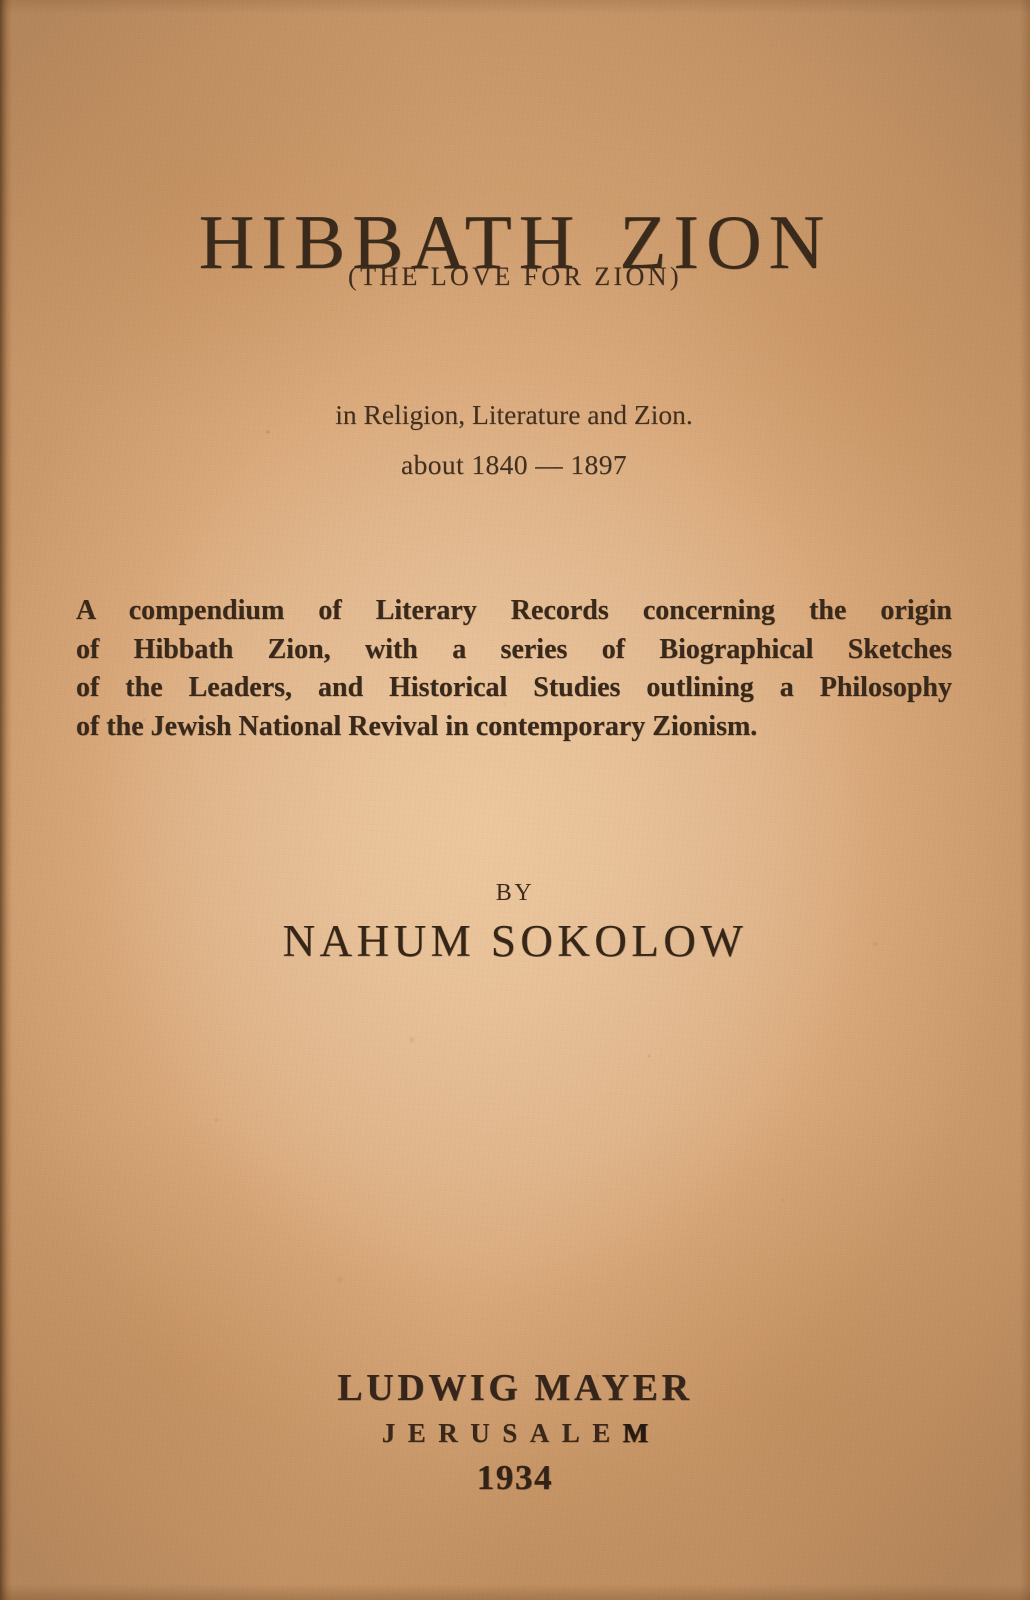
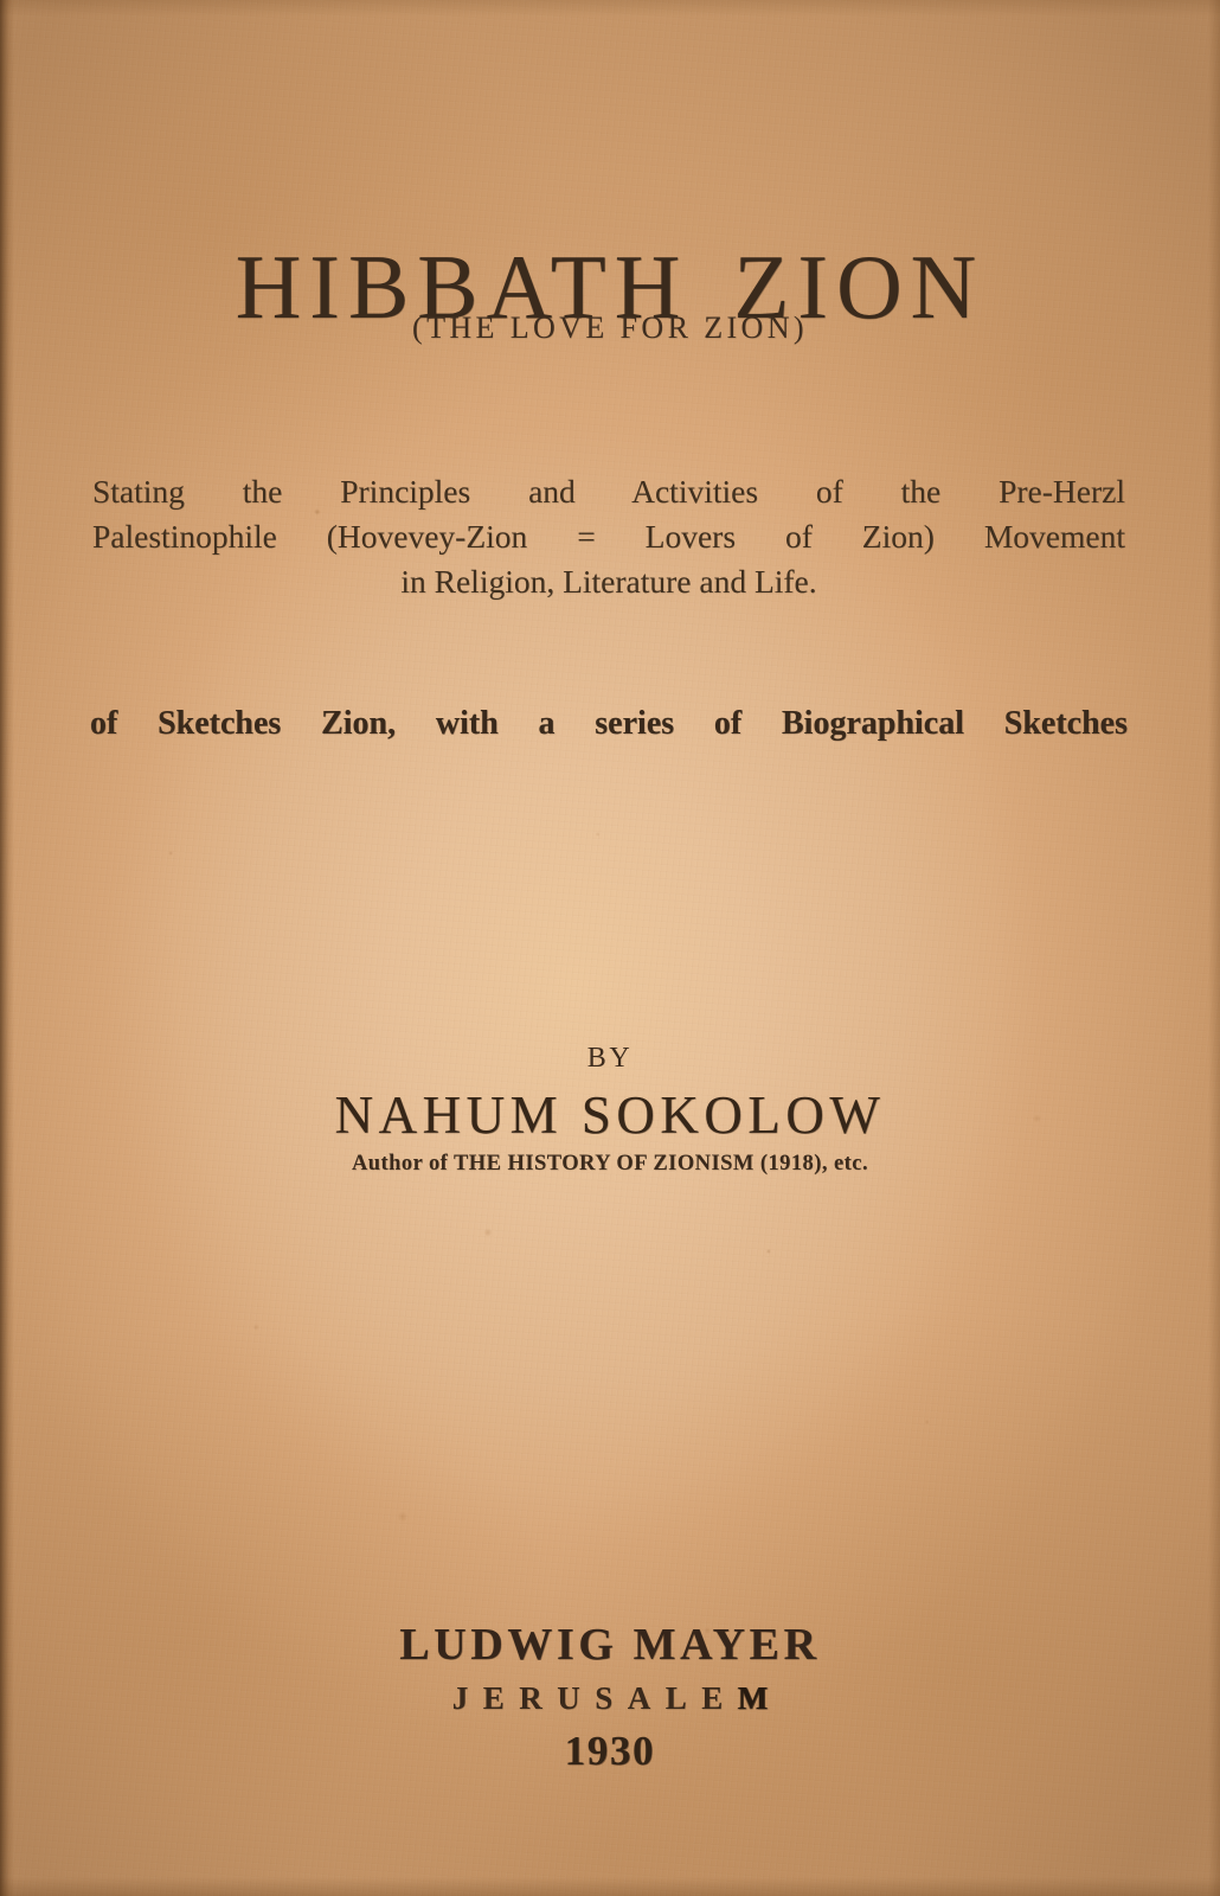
  HIBBATH ZION
  (THE LOVE FOR ZION)
+ Stating the Principles and Activities of the Pre-Herzl
+ Palestinophile (Hovevey-Zion = Lovers of Zion) Movement
- in Religion, Literature and Zion.
+ in Religion, Literature and Life.
- about 1840 — 1897
- A compendium of Literary Records concerning the origin
- of Hibbath Zion, with a series of Biographical Sketches
+ of Sketches Zion, with a series of Biographical Sketches
- of the Leaders, and Historical Studies outlining a Philosophy
- of the Jewish National Revival in contemporary Zionism.
  BY
  NAHUM SOKOLOW
+ Author of THE HISTORY OF ZIONISM (1918), etc.
  LUDWIG MAYER
  JERUSALEM
- 1934
+ 1930
